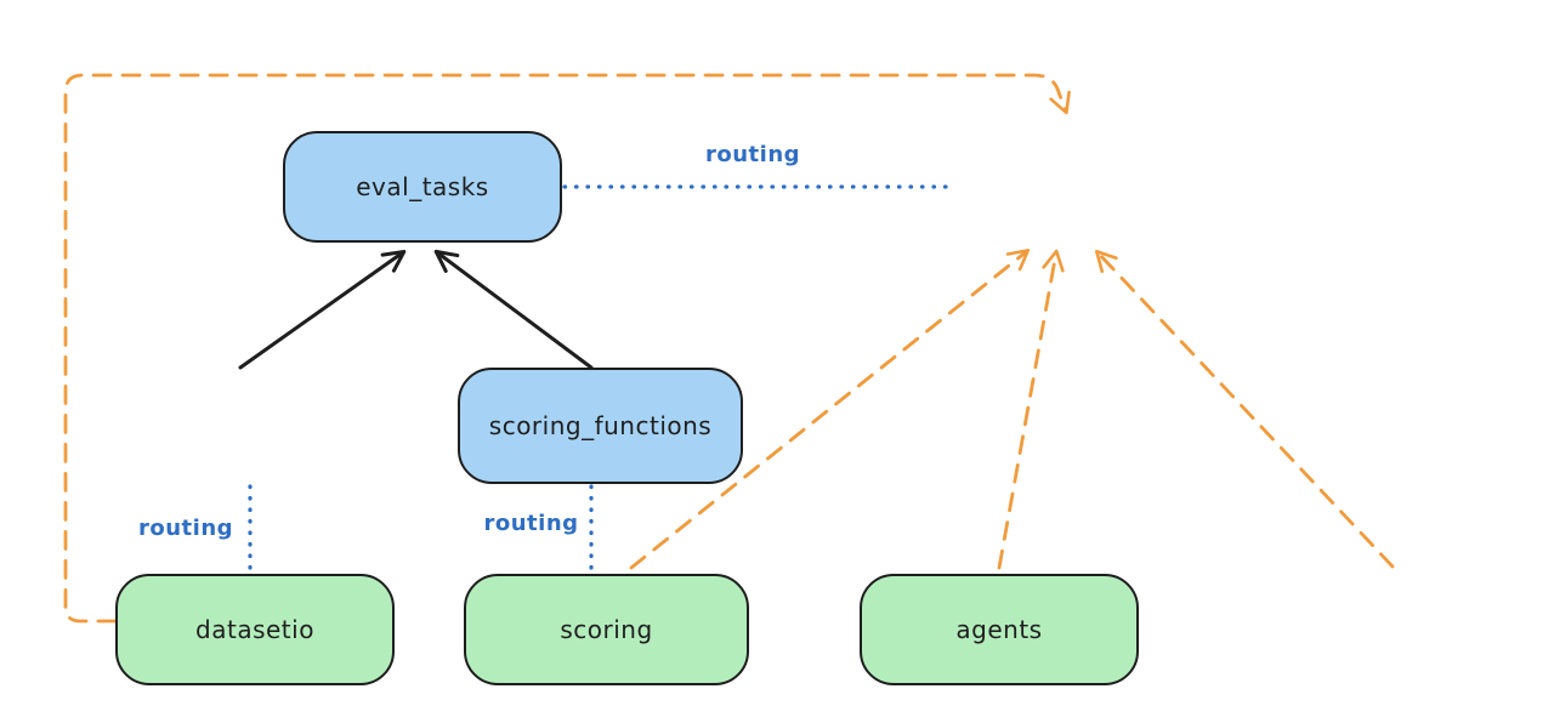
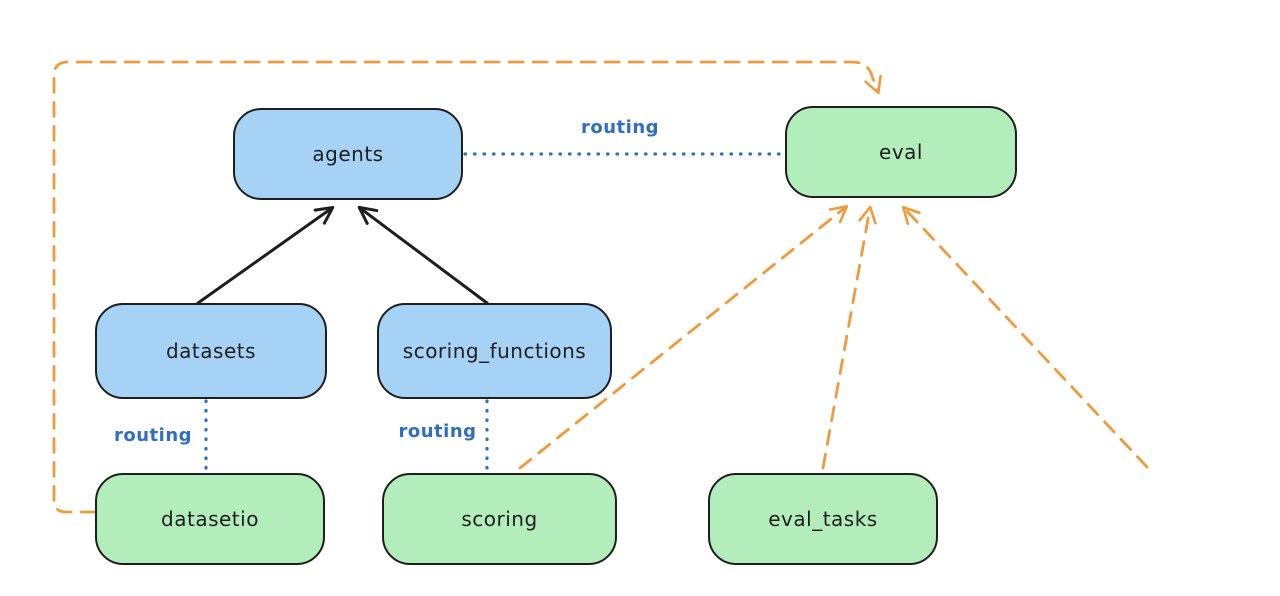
- eval_tasks
+ agents
+ eval
+ datasets
  scoring_functions
  datasetio
  scoring
- agents
+ eval_tasks
  routing
  routing
  routing
